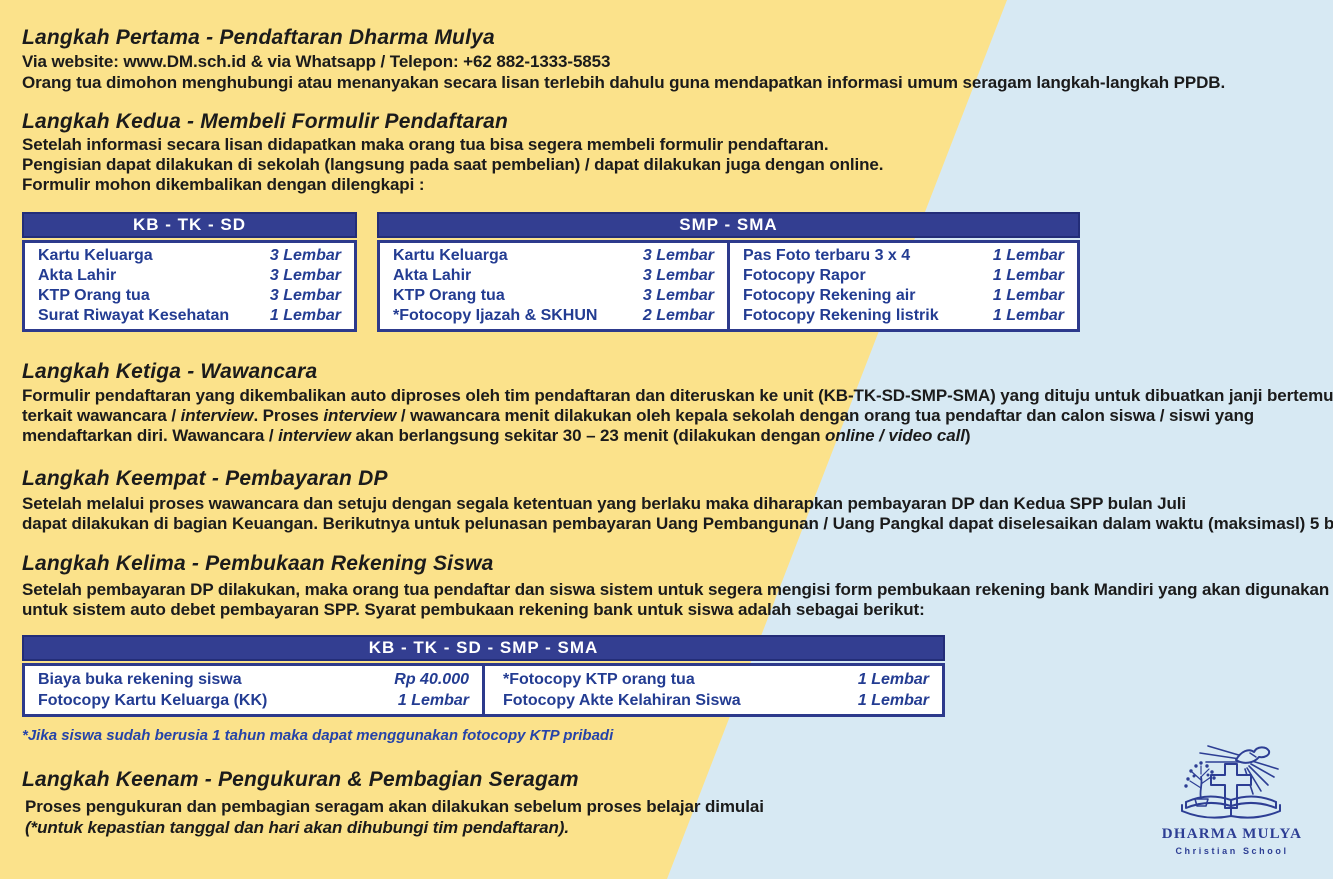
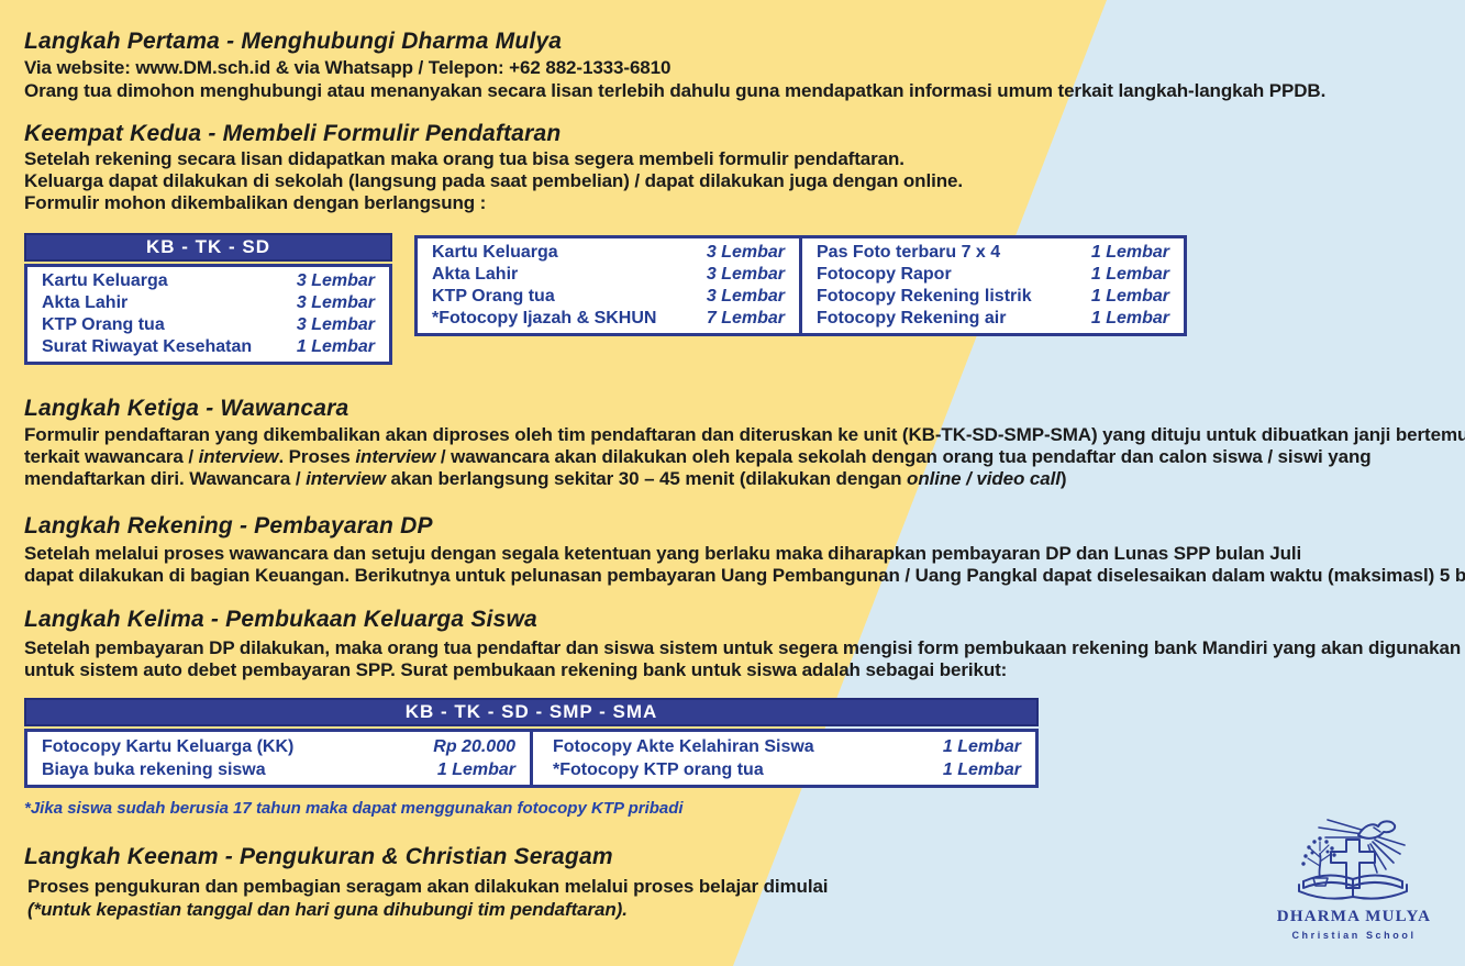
- Langkah Pertama - Pendaftaran Dharma Mulya
+ Langkah Pertama - Menghubungi Dharma Mulya
- Via website: www.DM.sch.id & via Whatsapp / Telepon: +62 882-1333-5853
+ Via website: www.DM.sch.id & via Whatsapp / Telepon: +62 882-1333-6810
- Orang tua dimohon menghubungi atau menanyakan secara lisan terlebih dahulu guna mendapatkan informasi umum seragam langkah-langkah PPDB.
+ Orang tua dimohon menghubungi atau menanyakan secara lisan terlebih dahulu guna mendapatkan informasi umum terkait langkah-langkah PPDB.
- Langkah Kedua - Membeli Formulir Pendaftaran
+ Keempat Kedua - Membeli Formulir Pendaftaran
- Setelah informasi secara lisan didapatkan maka orang tua bisa segera membeli formulir pendaftaran.
+ Setelah rekening secara lisan didapatkan maka orang tua bisa segera membeli formulir pendaftaran.
- Pengisian dapat dilakukan di sekolah (langsung pada saat pembelian) / dapat dilakukan juga dengan online.
+ Keluarga dapat dilakukan di sekolah (langsung pada saat pembelian) / dapat dilakukan juga dengan online.
- Formulir mohon dikembalikan dengan dilengkapi :
+ Formulir mohon dikembalikan dengan berlangsung :
  KB - TK - SD
  Kartu Keluarga
  3 Lembar
  Akta Lahir
  3 Lembar
  KTP Orang tua
  3 Lembar
  Surat Riwayat Kesehatan
  1 Lembar
- SMP - SMA
  Kartu Keluarga
  3 Lembar
  Akta Lahir
  3 Lembar
  KTP Orang tua
  3 Lembar
  *Fotocopy Ijazah & SKHUN
- 2 Lembar
+ 7 Lembar
- Pas Foto terbaru 3 x 4
+ Pas Foto terbaru 7 x 4
  1 Lembar
  Fotocopy Rapor
  1 Lembar
- Fotocopy Rekening air
+ Fotocopy Rekening listrik
  1 Lembar
- Fotocopy Rekening listrik
+ Fotocopy Rekening air
  1 Lembar
  Langkah Ketiga - Wawancara
- Formulir pendaftaran yang dikembalikan auto diproses oleh tim pendaftaran dan diteruskan ke unit (KB-TK-SD-SMP-SMA) yang dituju untuk dibuatkan janji bertemu
+ Formulir pendaftaran yang dikembalikan akan diproses oleh tim pendaftaran dan diteruskan ke unit (KB-TK-SD-SMP-SMA) yang dituju untuk dibuatkan janji bertemu
- terkait wawancara / interview. Proses interview / wawancara menit dilakukan oleh kepala sekolah dengan orang tua pendaftar dan calon siswa / siswi yang
+ terkait wawancara / interview. Proses interview / wawancara akan dilakukan oleh kepala sekolah dengan orang tua pendaftar dan calon siswa / siswi yang
- mendaftarkan diri. Wawancara / interview akan berlangsung sekitar 30 – 23 menit (dilakukan dengan online / video call)
+ mendaftarkan diri. Wawancara / interview akan berlangsung sekitar 30 – 45 menit (dilakukan dengan online / video call)
- Langkah Keempat - Pembayaran DP
+ Langkah Rekening - Pembayaran DP
- Setelah melalui proses wawancara dan setuju dengan segala ketentuan yang berlaku maka diharapkan pembayaran DP dan Kedua SPP bulan Juli
+ Setelah melalui proses wawancara dan setuju dengan segala ketentuan yang berlaku maka diharapkan pembayaran DP dan Lunas SPP bulan Juli
  dapat dilakukan di bagian Keuangan. Berikutnya untuk pelunasan pembayaran Uang Pembangunan / Uang Pangkal dapat diselesaikan dalam waktu (maksimasl) 5 b
- Langkah Kelima - Pembukaan Rekening Siswa
+ Langkah Kelima - Pembukaan Keluarga Siswa
  Setelah pembayaran DP dilakukan, maka orang tua pendaftar dan siswa sistem untuk segera mengisi form pembukaan rekening bank Mandiri yang akan digunakan
- untuk sistem auto debet pembayaran SPP. Syarat pembukaan rekening bank untuk siswa adalah sebagai berikut:
+ untuk sistem auto debet pembayaran SPP. Surat pembukaan rekening bank untuk siswa adalah sebagai berikut:
  KB - TK - SD - SMP - SMA
- Biaya buka rekening siswa
+ Fotocopy Kartu Keluarga (KK)
- Rp 40.000
+ Rp 20.000
- Fotocopy Kartu Keluarga (KK)
+ Biaya buka rekening siswa
  1 Lembar
- *Fotocopy KTP orang tua
+ Fotocopy Akte Kelahiran Siswa
  1 Lembar
- Fotocopy Akte Kelahiran Siswa
+ *Fotocopy KTP orang tua
  1 Lembar
- *Jika siswa sudah berusia 1 tahun maka dapat menggunakan fotocopy KTP pribadi
+ *Jika siswa sudah berusia 17 tahun maka dapat menggunakan fotocopy KTP pribadi
- Langkah Keenam - Pengukuran & Pembagian Seragam
+ Langkah Keenam - Pengukuran & Christian Seragam
- Proses pengukuran dan pembagian seragam akan dilakukan sebelum proses belajar dimulai
+ Proses pengukuran dan pembagian seragam akan dilakukan melalui proses belajar dimulai
- (*untuk kepastian tanggal dan hari akan dihubungi tim pendaftaran).
+ (*untuk kepastian tanggal dan hari guna dihubungi tim pendaftaran).
  DHARMA MULYA
  Christian School
